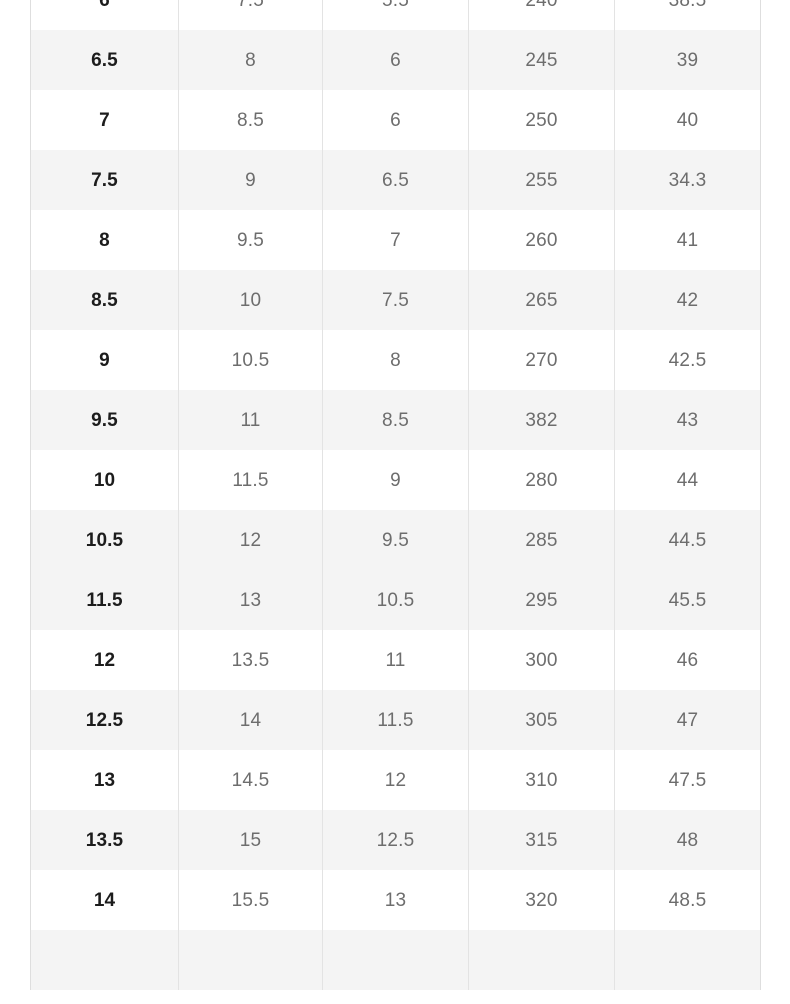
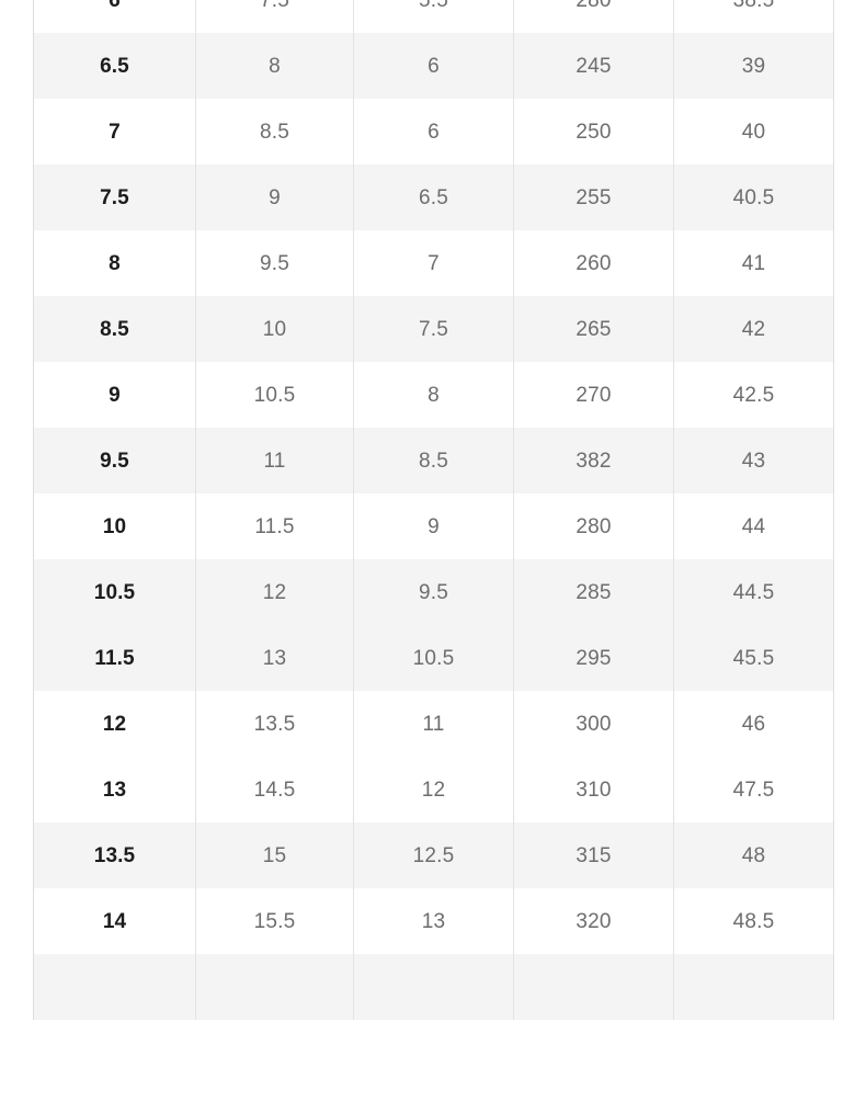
- 6	7.5	5.5	240	38.5
+ 6	7.5	5.5	280	38.5
  6.5	8	6	245	39
  7	8.5	6	250	40
- 7.5	9	6.5	255	34.3
+ 7.5	9	6.5	255	40.5
  8	9.5	7	260	41
  8.5	10	7.5	265	42
  9	10.5	8	270	42.5
  9.5	11	8.5	382	43
  10	11.5	9	280	44
  10.5	12	9.5	285	44.5
  11.5	13	10.5	295	45.5
  12	13.5	11	300	46
- 12.5	14	11.5	305	47
  13	14.5	12	310	47.5
  13.5	15	12.5	315	48
  14	15.5	13	320	48.5
